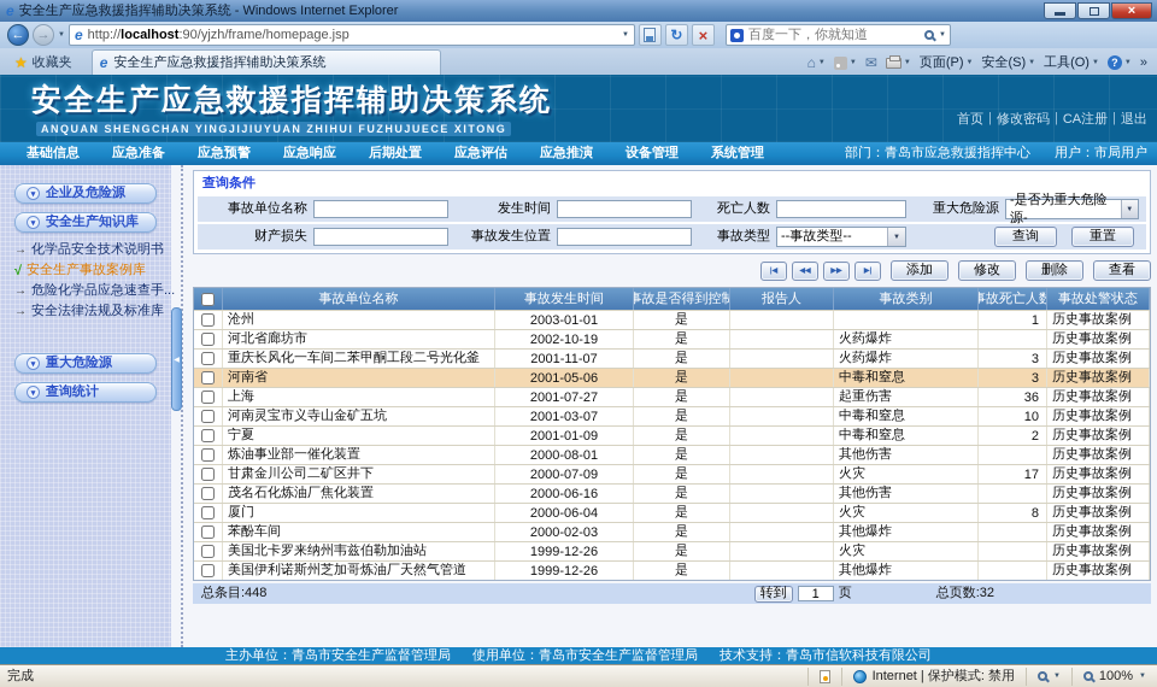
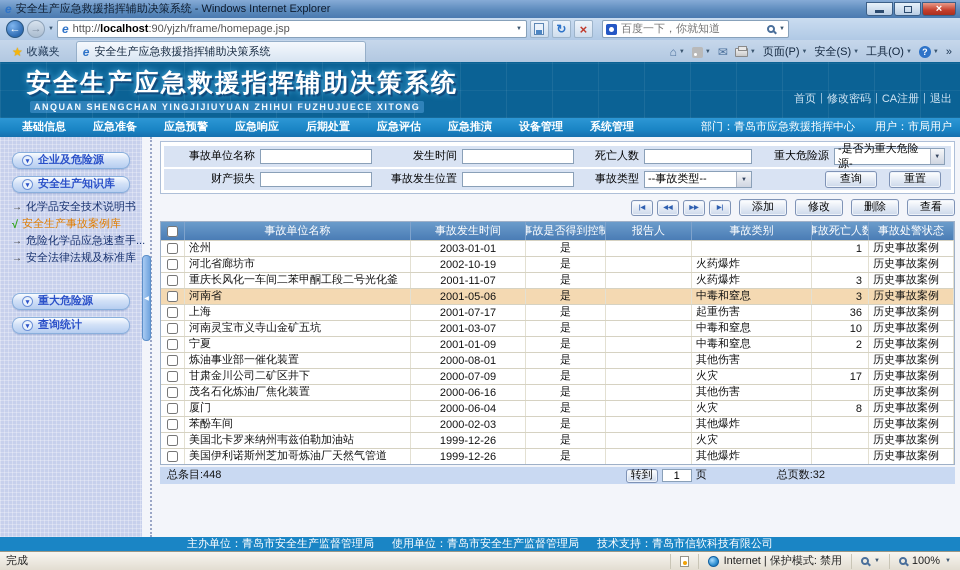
  e
  安全生产应急救援指挥辅助决策系统 - Windows Internet Explorer
  ×
  ←
  →
  e
  http://localhost:90/yjzh/frame/homepage.jsp
  ↻
  ×
  百度一下，你就知道
  ★
  收藏夹
  e
  安全生产应急救援指挥辅助决策系统
  ⌂
  ✉
  页面(P)
  安全(S)
  工具(O)
  ?
  »
  安全生产应急救援指挥辅助决策系统
  ANQUAN SHENGCHAN YINGJIJIUYUAN ZHIHUI FUZHUJUECE XITONG
  首页
  |
  修改密码
  |
  CA注册
  |
  退出
  基础信息
  应急准备
  应急预警
  应急响应
  后期处置
  应急评估
  应急推演
  设备管理
  系统管理
  部门：青岛市应急救援指挥中心
  用户：市局用户
  企业及危险源
  安全生产知识库
  →
  化学品安全技术说明书
  √
  安全生产事故案例库
  →
  危险化学品应急速查手...
  →
  安全法律法规及标准库
  重大危险源
  查询统计
- 查询条件
  事故单位名称
  发生时间
  死亡人数
  重大危险源
  -是否为重大危险源-
  财产损失
  事故发生位置
  事故类型
  --事故类型--
  查询
  重置
  添加
  修改
  删除
  查看
  事故单位名称
  事故发生时间
  事故是否得到控制
  报告人
  事故类别
  事故死亡人数
  事故处警状态
  沧州
  2003-01-01
  是
  1
  历史事故案例
  河北省廊坊市
  2002-10-19
  是
  火药爆炸
  历史事故案例
  重庆长风化一车间二苯甲酮工段二号光化釜
  2001-11-07
  是
  火药爆炸
  3
  历史事故案例
  河南省
  2001-05-06
  是
  中毒和窒息
  3
  历史事故案例
  上海
- 2001-07-27
+ 2001-07-17
  是
  起重伤害
  36
  历史事故案例
  河南灵宝市义寺山金矿五坑
  2001-03-07
  是
  中毒和窒息
  10
  历史事故案例
  宁夏
  2001-01-09
  是
  中毒和窒息
  2
  历史事故案例
  炼油事业部一催化装置
  2000-08-01
  是
  其他伤害
  历史事故案例
  甘肃金川公司二矿区井下
  2000-07-09
  是
  火灾
  17
  历史事故案例
  茂名石化炼油厂焦化装置
  2000-06-16
  是
  其他伤害
  历史事故案例
  厦门
  2000-06-04
  是
  火灾
  8
  历史事故案例
  苯酚车间
  2000-02-03
  是
  其他爆炸
  历史事故案例
  美国北卡罗来纳州韦兹伯勒加油站
  1999-12-26
  是
  火灾
  历史事故案例
  美国伊利诺斯州芝加哥炼油厂天然气管道
  1999-12-26
  是
  其他爆炸
  历史事故案例
  总条目:448
  转到
  1
  页
  总页数:32
  主办单位：青岛市安全生产监督管理局
  使用单位：青岛市安全生产监督管理局
  技术支持：青岛市信软科技有限公司
  完成
  Internet | 保护模式: 禁用
  100%
